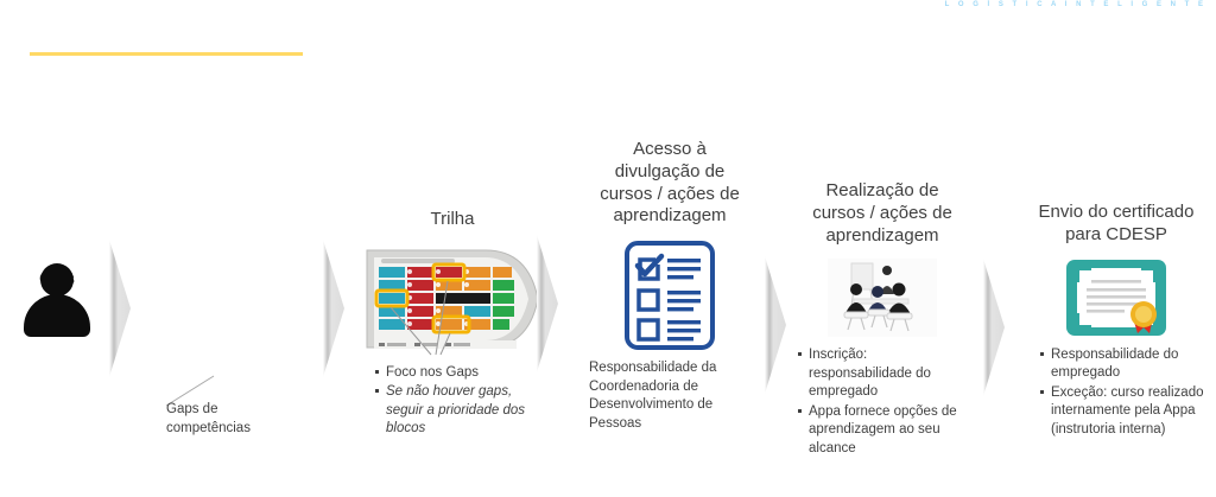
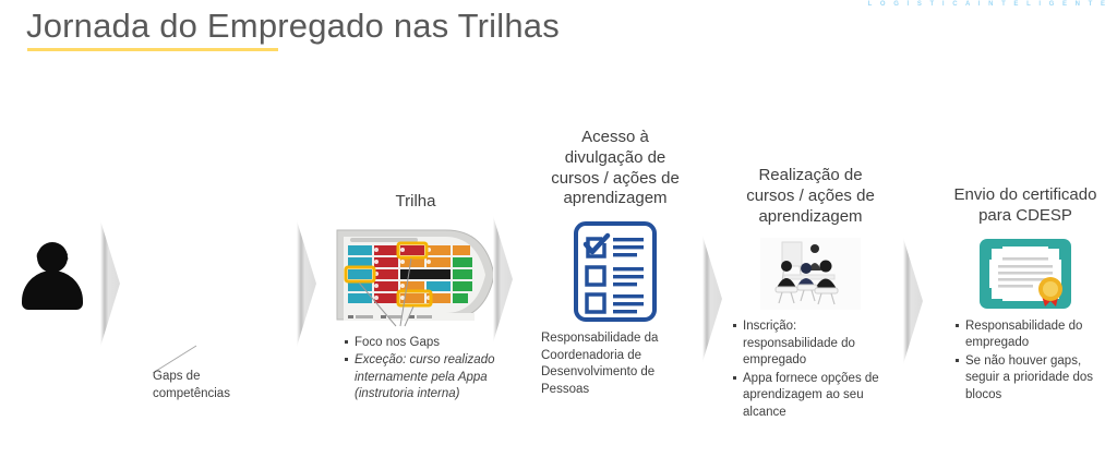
+ Jornada do Empregado nas Trilhas
  Gaps de
  competências
  Trilha
  Foco nos Gaps
- Se não houver gaps, seguir a prioridade dos blocos
+ Exceção: curso realizado internamente pela Appa (instrutoria interna)
  Acesso à
  divulgação de
  cursos / ações de
  aprendizagem
  Responsabilidade da Coordenadoria de Desenvolvimento de Pessoas
  Realização de
  cursos / ações de
  aprendizagem
  Inscrição: responsabilidade do empregado
  Appa fornece opções de aprendizagem ao seu alcance
  Envio do certificado
  para CDESP
  Responsabilidade do empregado
- Exceção: curso realizado internamente pela Appa (instrutoria interna)
+ Se não houver gaps, seguir a prioridade dos blocos
